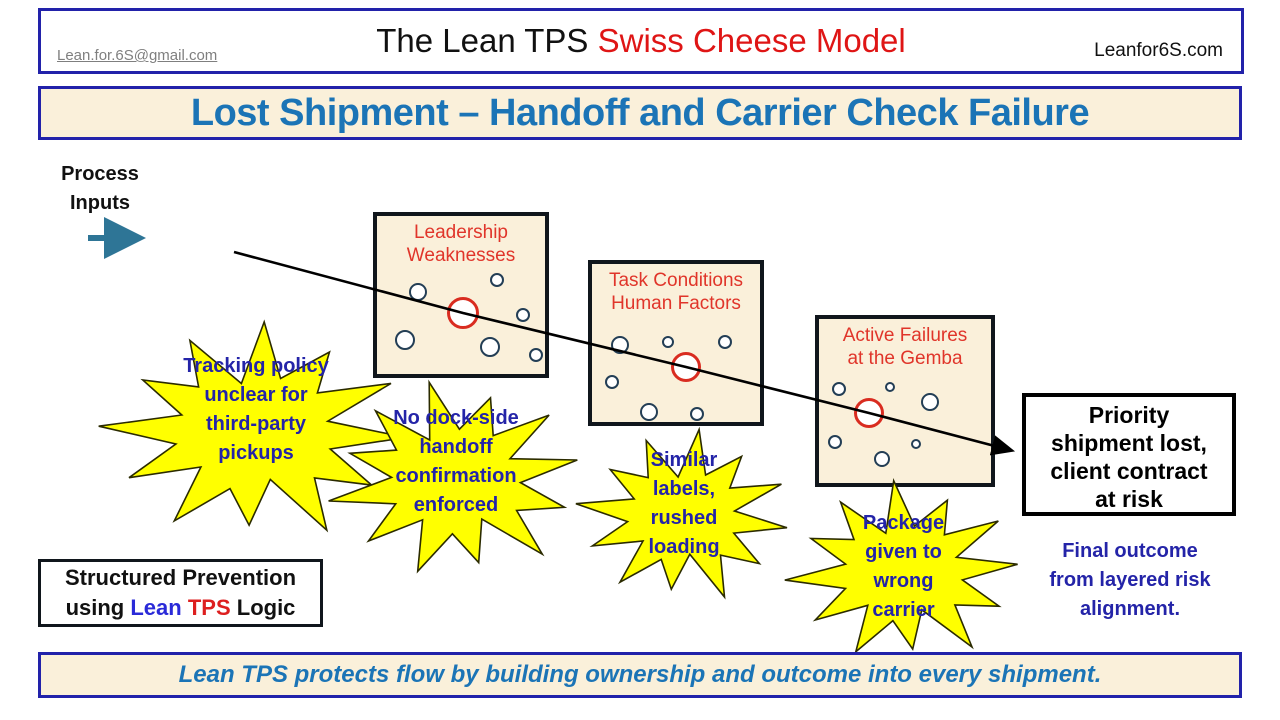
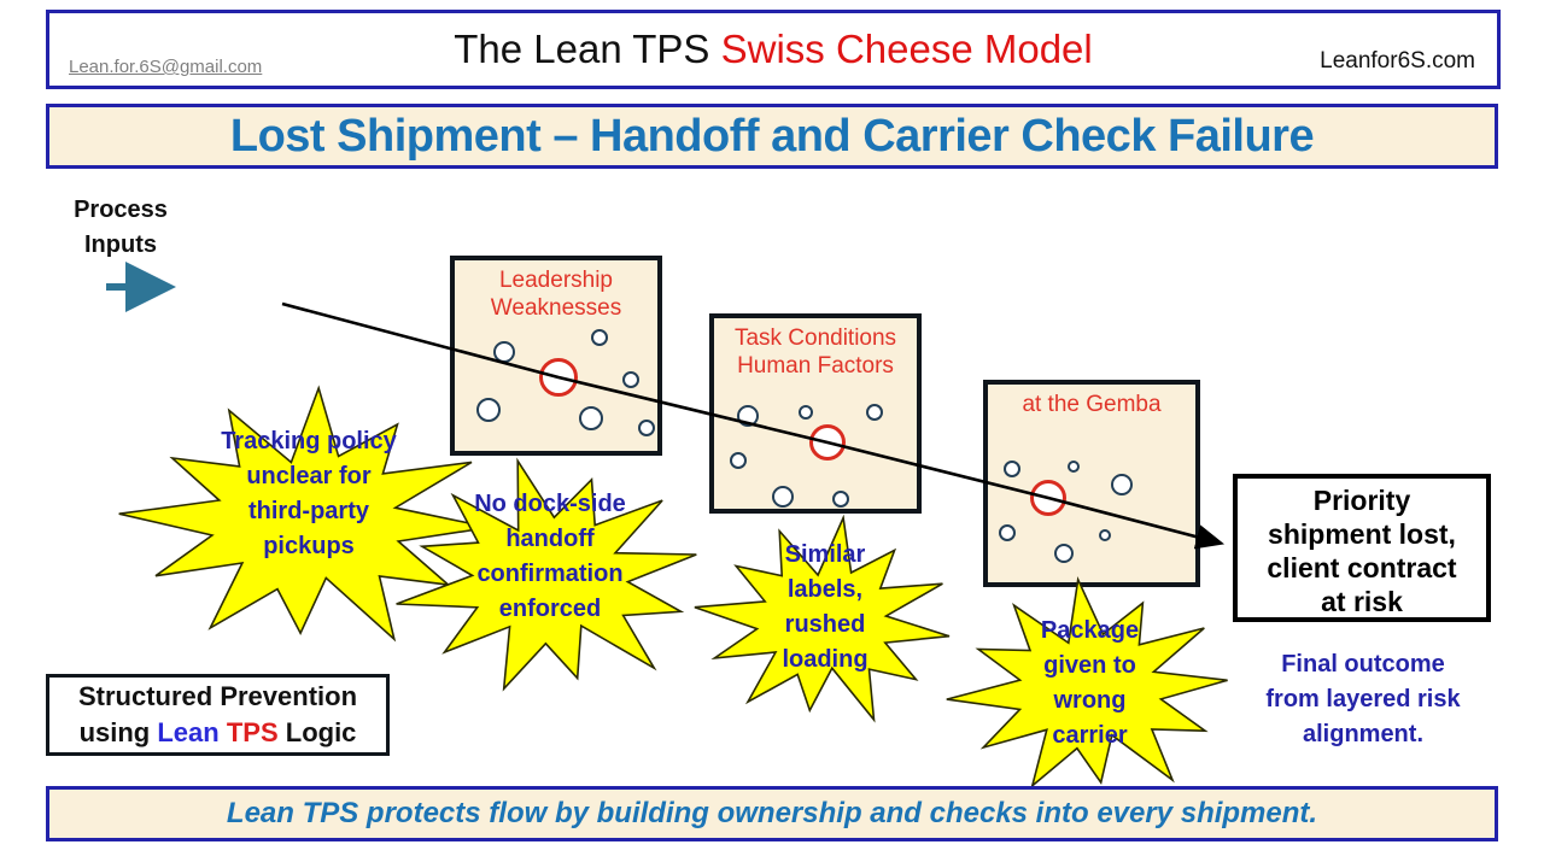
  Lean.for.6S@gmail.com
  The Lean TPS
  Swiss Cheese Model
  Leanfor6S.com
  Lost Shipment – Handoff and Carrier Check Failure
  Process
  Inputs
  Leadership
  Weaknesses
  Task Conditions
  Human Factors
- Active Failures
  at the Gemba
  Priority
  shipment lost,
  client contract
  at risk
  Tracking policy
  unclear for
  third-party
  pickups
  No dock-side
  handoff
  confirmation
  enforced
  Similar
  labels,
  rushed
  loading
  Package
  given to
  wrong
  carrier
  Final outcome
  from layered risk
  alignment.
  Structured Prevention
  using Lean TPS Logic
- Lean TPS protects flow by building ownership and outcome into every shipment.
+ Lean TPS protects flow by building ownership and checks into every shipment.
